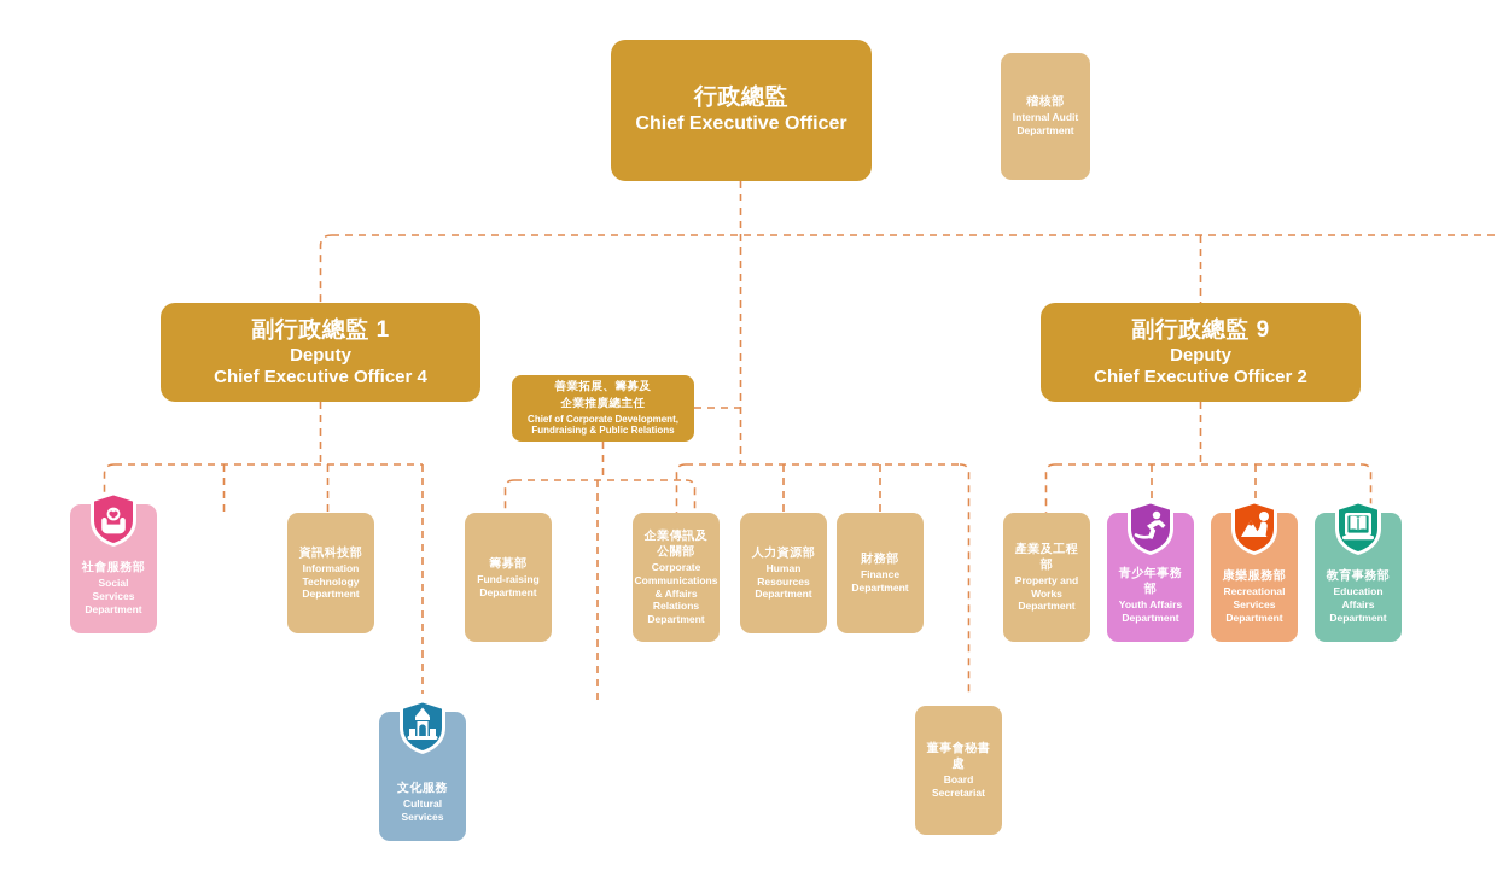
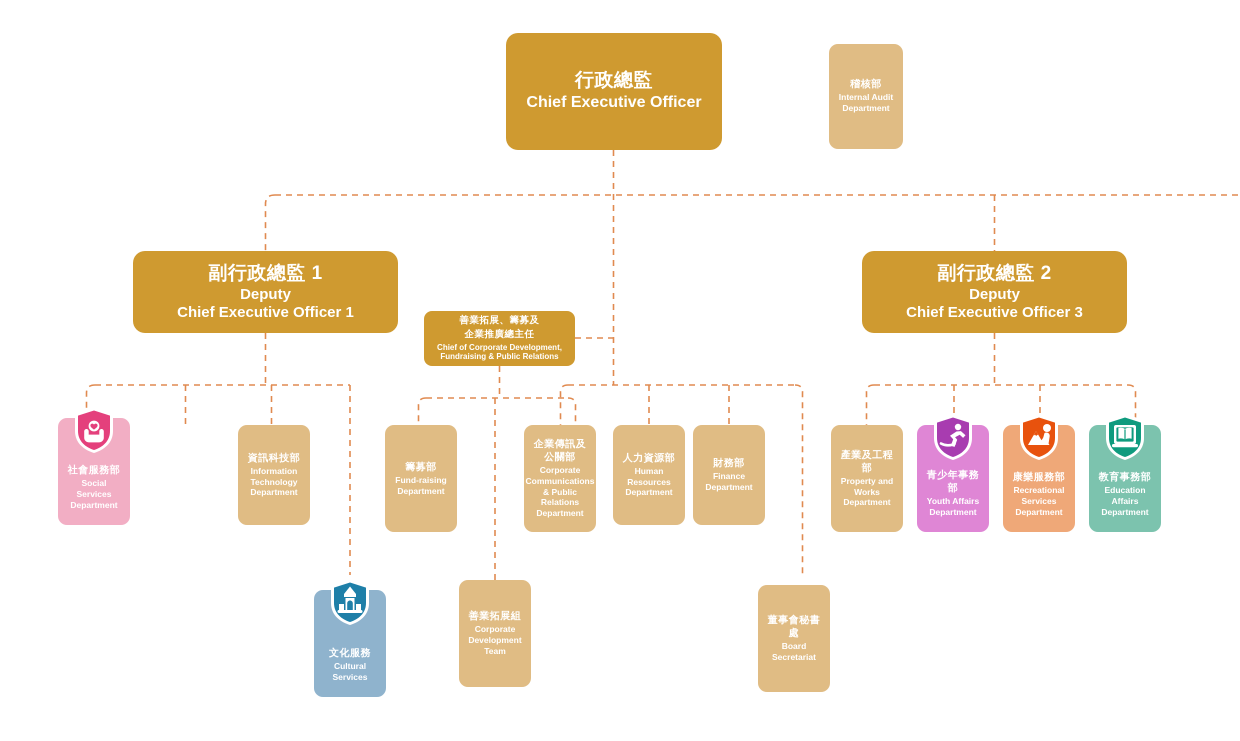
  行政總監
  Chief Executive Officer
  稽核部
  Internal Audit Department
  副行政總監 1
  Deputy
- Chief Executive Officer 4
+ Chief Executive Officer 1
- 副行政總監 9
+ 副行政總監 2
  Deputy
- Chief Executive Officer 2
+ Chief Executive Officer 3
  善業拓展、籌募及
  企業推廣總主任
  Chief of Corporate Development,
  Fundraising & Public Relations
  社會服務部
  Social Services Department
  資訊科技部
  Information Technology Department
  籌募部
  Fund-raising Department
  企業傳訊及公關部
- Corporate Communications & Affairs Relations Department
+ Corporate Communications & Public Relations Department
  人力資源部
  Human Resources Department
  財務部
  Finance Department
  產業及工程部
  Property and Works Department
  青少年事務部
  Youth Affairs Department
  康樂服務部
  Recreational Services Department
  教育事務部
  Education Affairs Department
  文化服務
  Cultural Services
+ 善業拓展組
+ Corporate Development Team
  董事會秘書處
  Board Secretariat
